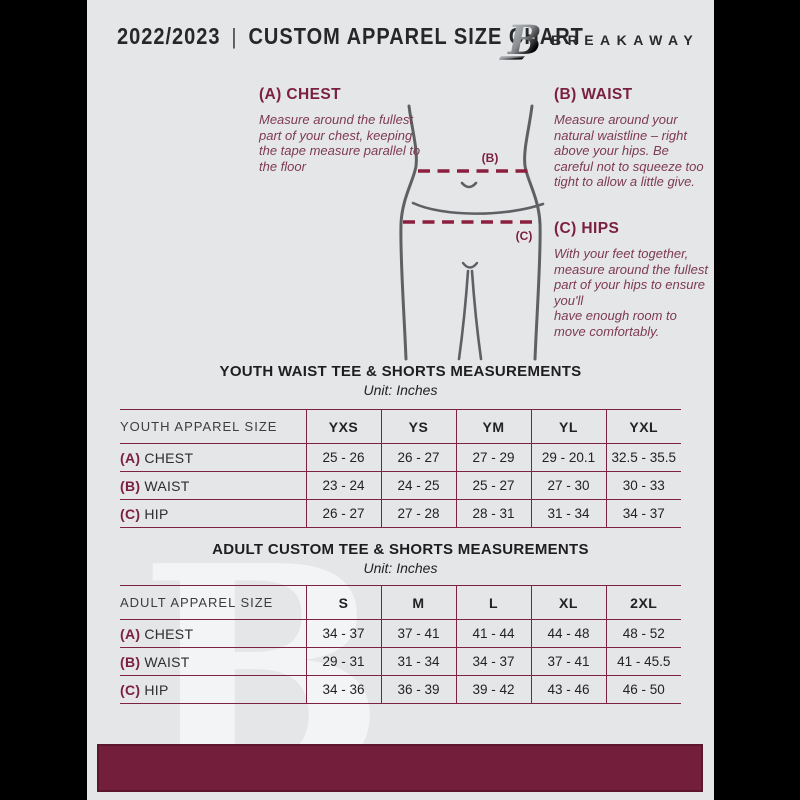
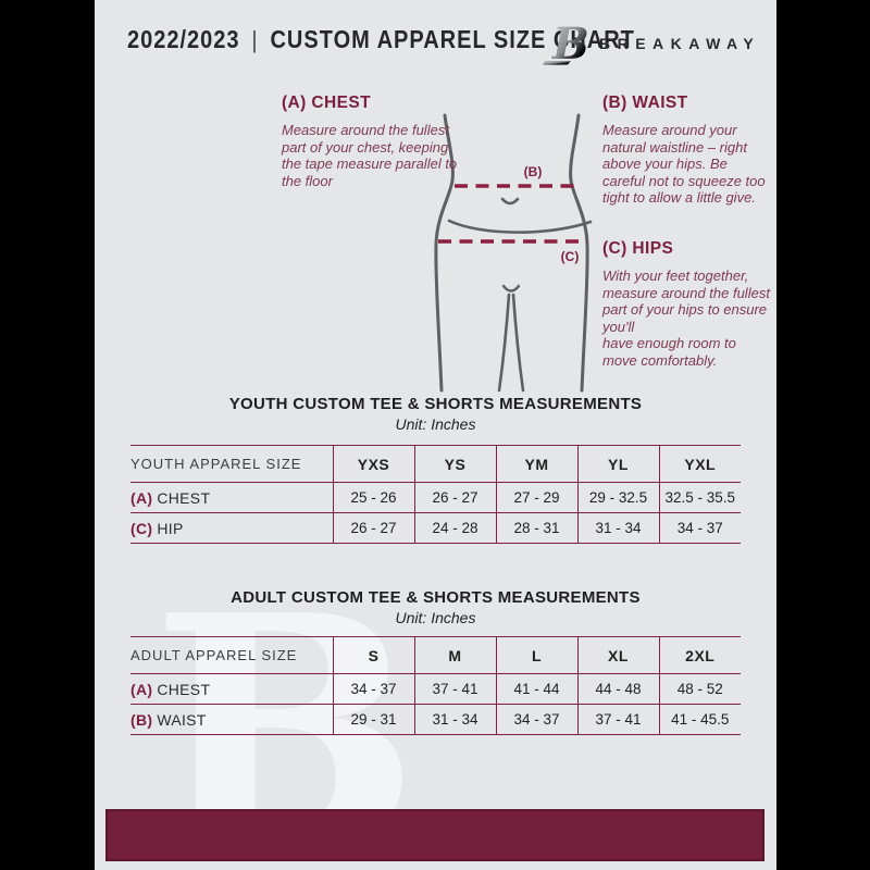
  B
  2022/2023
  |
  CUSTOM APPAREL SIZE CHART
  B
  BREAKAWAY
  (B)
  (C)
  (A) CHEST
  Measure around the fullest part of your chest, keeping the tape measure parallel to the floor
  (B) WAIST
  Measure around your natural waistline – right above your hips. Be careful not to squeeze too tight to allow a little give.
  (C) HIPS
  With your feet together, measure around the fullest part of your hips to ensure you'll
  have enough room to move comfortably.
- YOUTH WAIST TEE & SHORTS MEASUREMENTS
+ YOUTH CUSTOM TEE & SHORTS MEASUREMENTS
  Unit: Inches
  YOUTH APPAREL SIZE	YXS	YS	YM	YL	YXL
- (A) CHEST	25 - 26	26 - 27	27 - 29	29 - 20.1	32.5 - 35.5
+ (A) CHEST	25 - 26	26 - 27	27 - 29	29 - 32.5	32.5 - 35.5
- (B) WAIST	23 - 24	24 - 25	25 - 27	27 - 30	30 - 33
- (C) HIP	26 - 27	27 - 28	28 - 31	31 - 34	34 - 37
+ (C) HIP	26 - 27	24 - 28	28 - 31	31 - 34	34 - 37
  ADULT CUSTOM TEE & SHORTS MEASUREMENTS
  Unit: Inches
  ADULT APPAREL SIZE	S	M	L	XL	2XL
  (A) CHEST	34 - 37	37 - 41	41 - 44	44 - 48	48 - 52
  (B) WAIST	29 - 31	31 - 34	34 - 37	37 - 41	41 - 45.5
- (C) HIP	34 - 36	36 - 39	39 - 42	43 - 46	46 - 50
